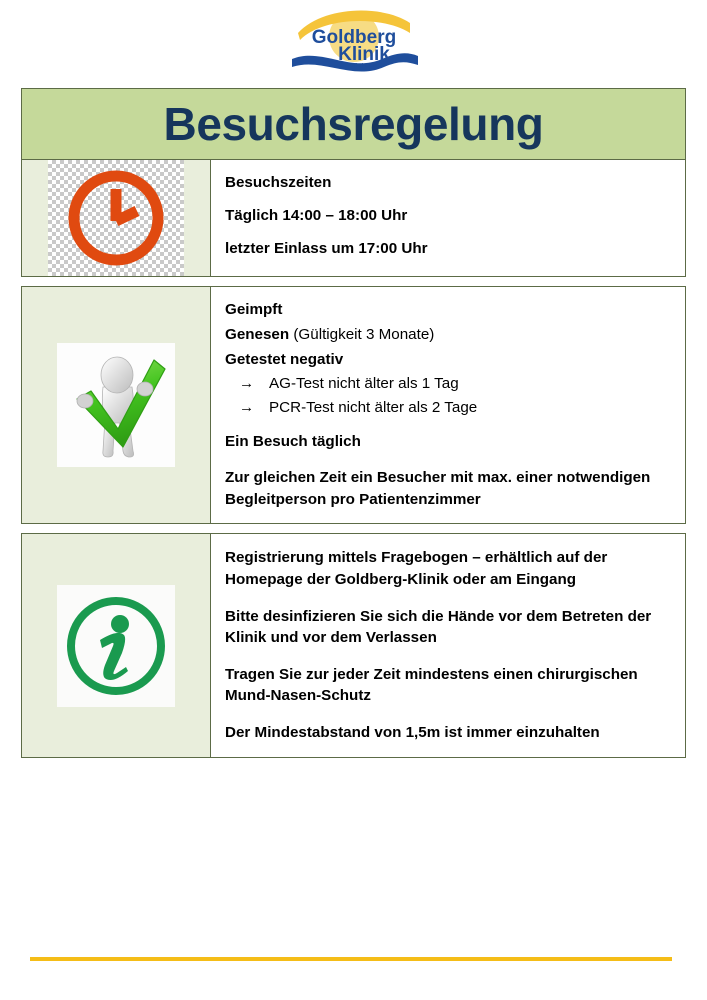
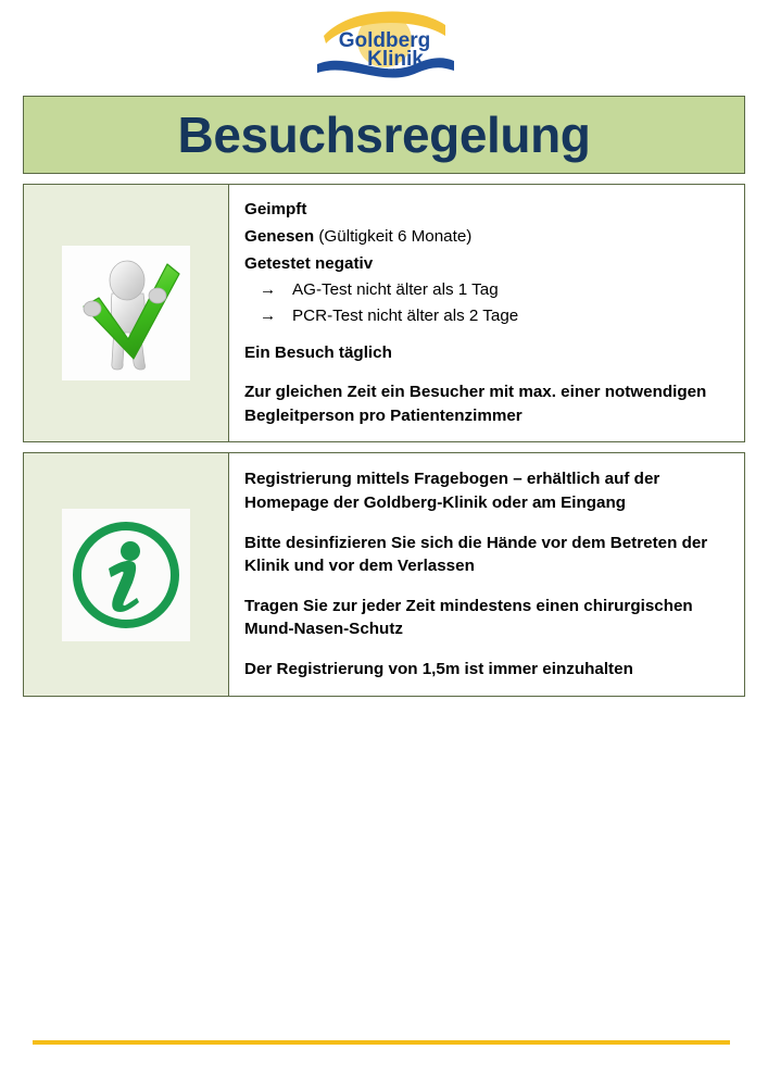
  Goldberg
  Klinik
  Besuchsregelung
- Besuchszeiten
- Täglich 14:00 – 18:00 Uhr
- letzter Einlass um 17:00 Uhr
  Geimpft
- Genesen (Gültigkeit 3 Monate)
+ Genesen (Gültigkeit 6 Monate)
  Getestet negativ
  →
  AG-Test nicht älter als 1 Tag
  →
  PCR-Test nicht älter als 2 Tage
  Ein Besuch täglich
  Zur gleichen Zeit ein Besucher mit max. einer notwendigen Begleitperson pro Patientenzimmer
  Registrierung mittels Fragebogen – erhältlich auf der Homepage der Goldberg-Klinik oder am Eingang
  Bitte desinfizieren Sie sich die Hände vor dem Betreten der Klinik und vor dem Verlassen
  Tragen Sie zur jeder Zeit mindestens einen chirurgischen Mund-Nasen-Schutz
- Der Mindestabstand von 1,5m ist immer einzuhalten
+ Der Registrierung von 1,5m ist immer einzuhalten
